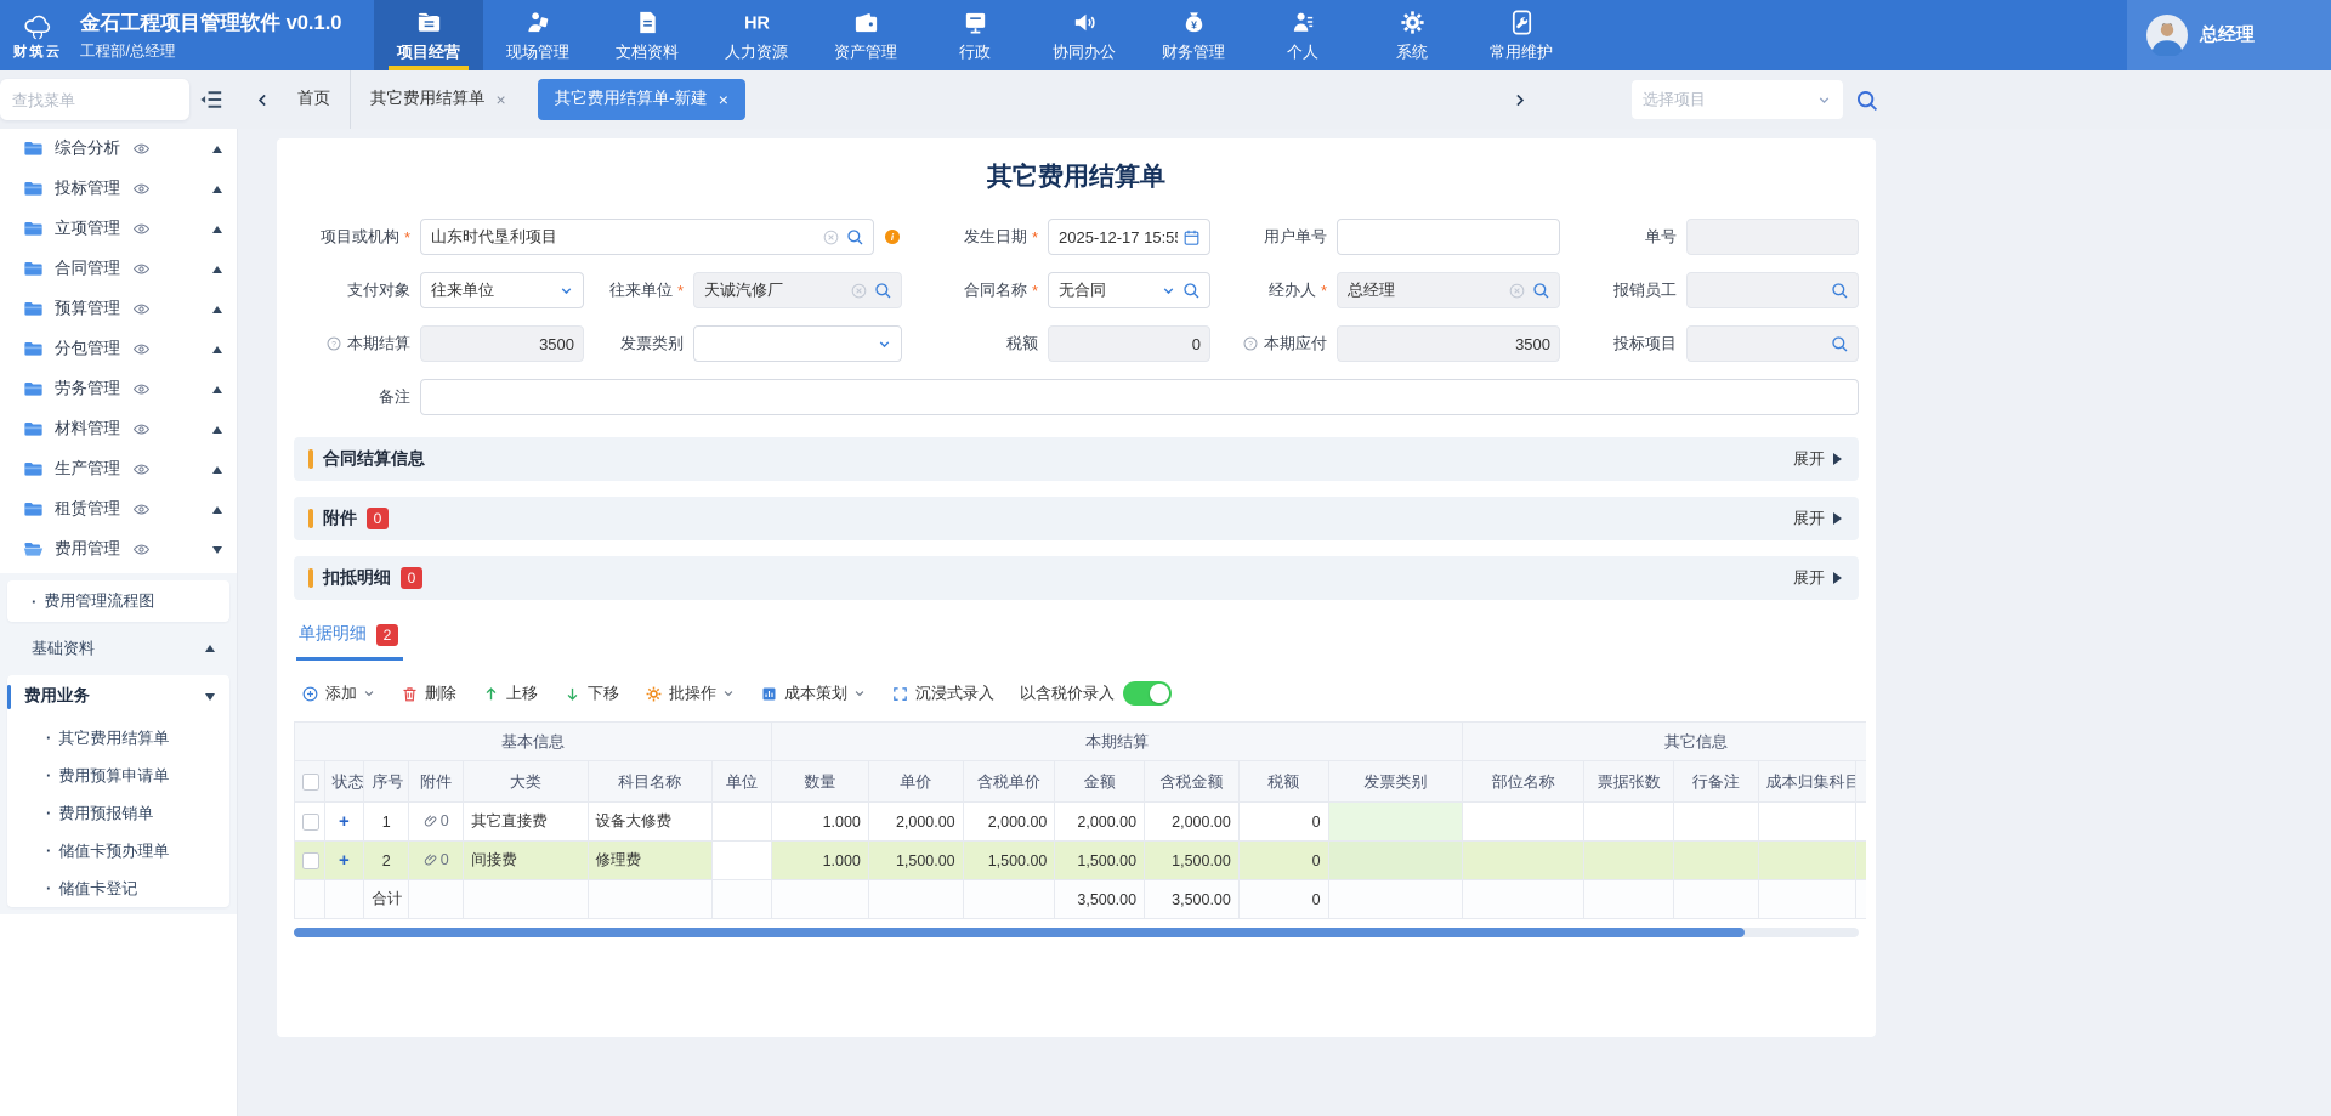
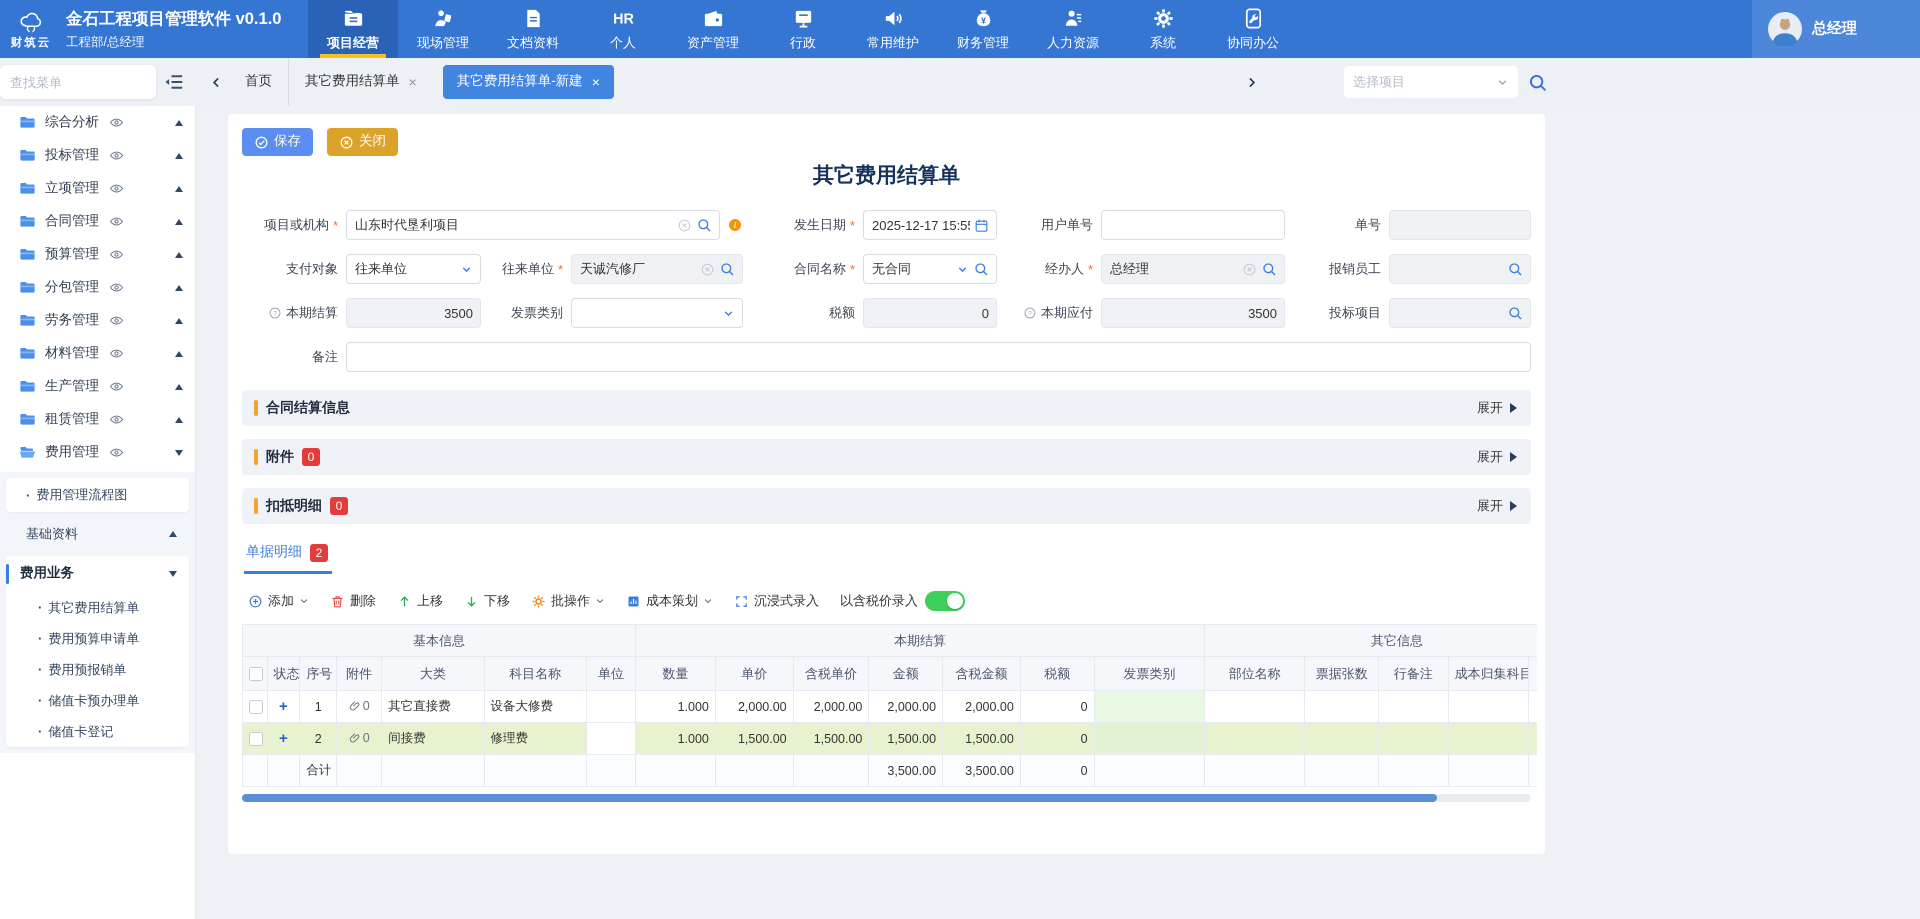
  财筑云
  金石工程项目管理软件 v0.1.0
  工程部/总经理
  项目经营
  现场管理
  文档资料
  HR
- 人力资源
+ 个人
  资产管理
  行政
- 协同办公
+ 常用维护
  ¥
  财务管理
- 个人
+ 人力资源
  系统
- 常用维护
+ 协同办公
  总经理
  查找菜单
  首页
  其它费用结算单
  ×
  其它费用结算单-新建
  ×
  选择项目
  综合分析
  投标管理
  立项管理
  合同管理
  预算管理
  分包管理
  劳务管理
  材料管理
  生产管理
  租赁管理
  费用管理
  ·
  费用管理流程图
  基础资料
  费用业务
  ·
  其它费用结算单
  ·
  费用预算申请单
  ·
  费用预报销单
  ·
  储值卡预办理单
  ·
  储值卡登记
+ 保存
+ 关闭
  其它费用结算单
  项目或机构
  山东时代垦利项目
  i
  发生日期
  2025-12-17 15:5
  用户单号
  单号
  支付对象
  往来单位
  往来单位
  天诚汽修厂
  合同名称
  无合同
  经办人
  总经理
  报销员工
  本期结算
  3500
  发票类别
  税额
  0
  本期应付
  3500
  投标项目
  备注
  合同结算信息
  展开
  附件
  0
  展开
  扣抵明细
  0
  展开
  单据明细
  2
  添加
  删除
  上移
  下移
  批操作
  成本策划
  沉浸式录入
  以含税价录入
  基本信息	本期结算	其它信息
  	状态	序号	附件	大类	科目名称	单位	数量	单价	含税单价	金额	含税金额	税额	发票类别	部位名称	票据张数	行备注	成本归集科目
  	+	1	0	其它直接费	设备大修费		1.000	2,000.00	2,000.00	2,000.00	2,000.00	0
  	+	2	0	间接费	修理费		1.000	1,500.00	1,500.00	1,500.00	1,500.00	0
  		合计								3,500.00	3,500.00	0
